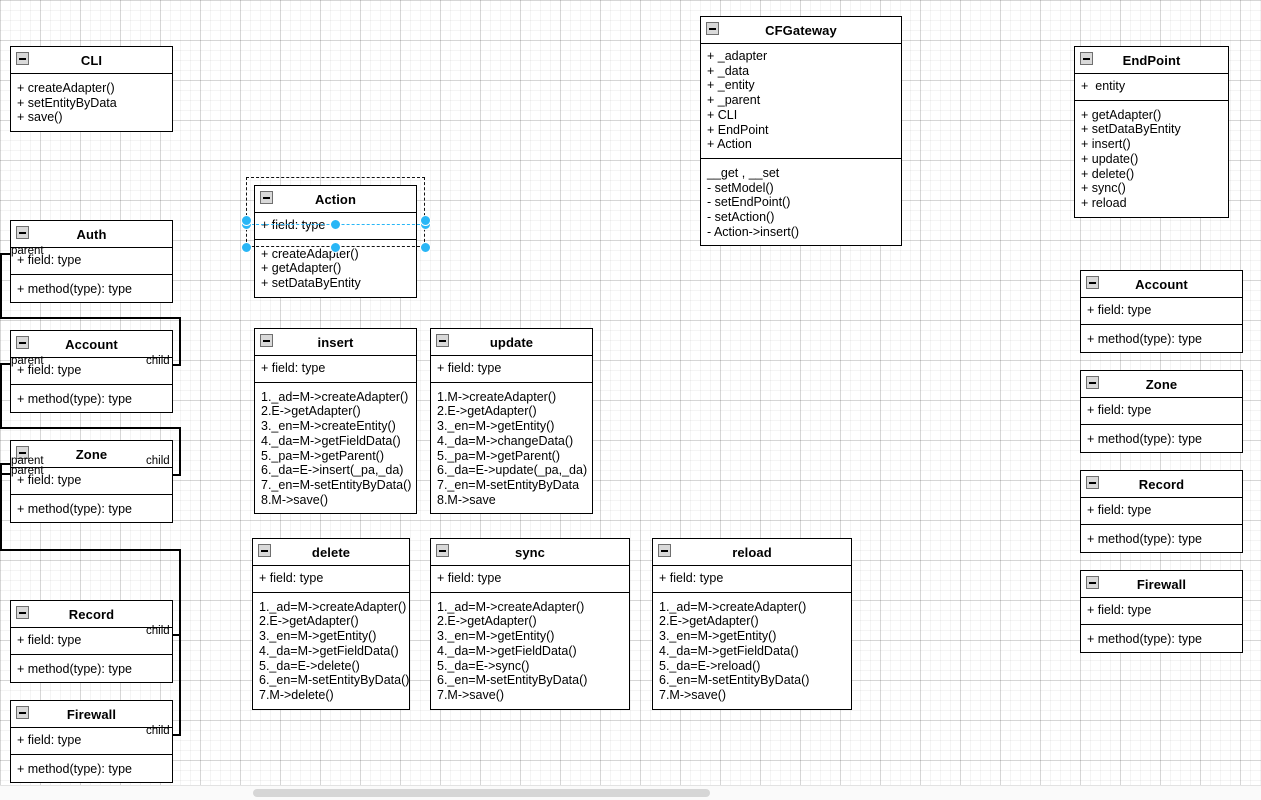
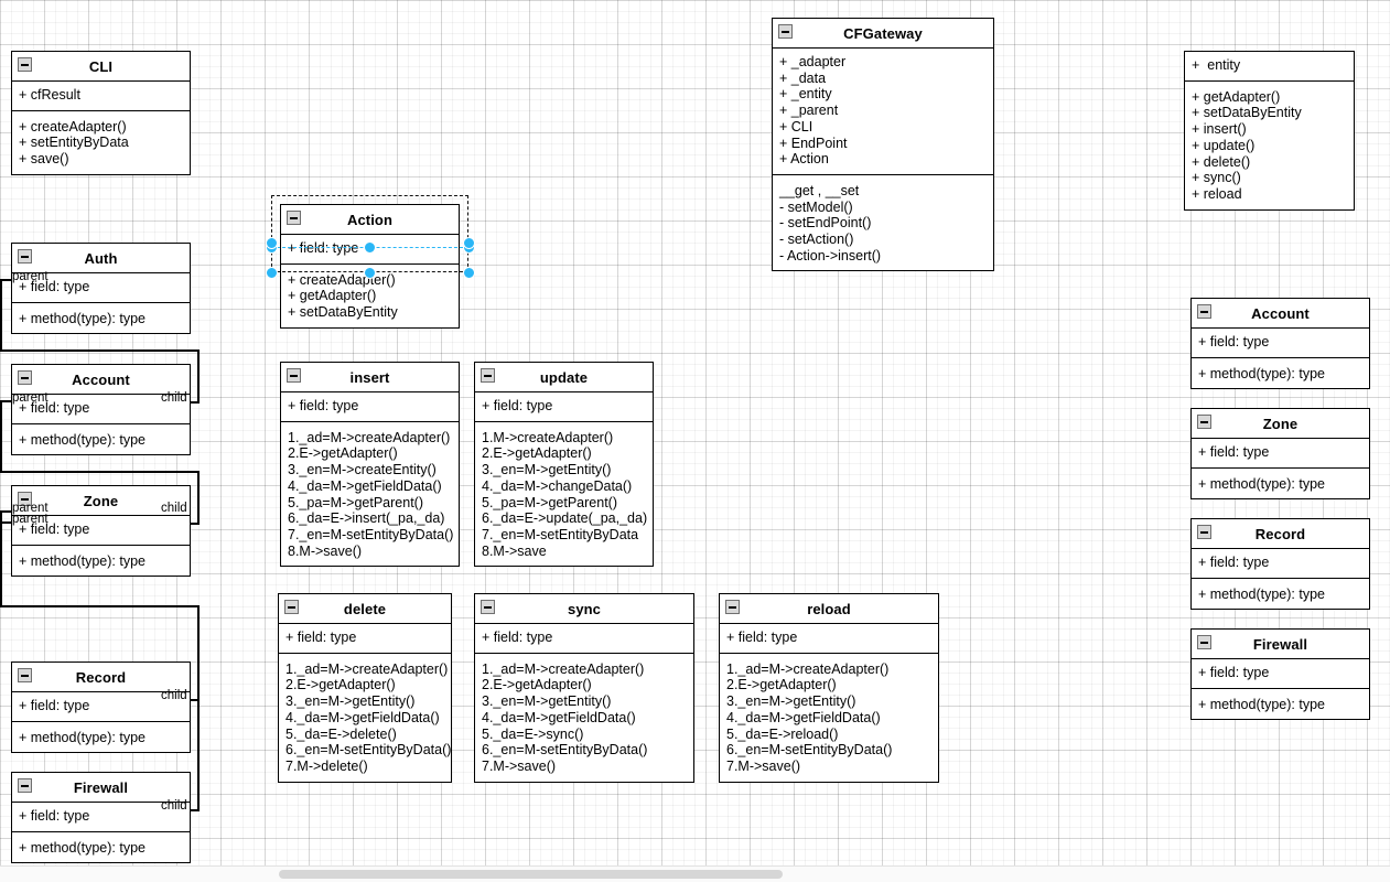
  parent
  parent
  child
  parent
  parent
  child
  child
  child
  CLI
+ + cfResult
  + createAdapter()
  + setEntityByData
  + save()
  Action
  + field: type
  + createAdapter()
  + getAdapter()
  + setDataByEntity
  CFGateway
  + _adapter
  + _data
  + _entity
  + _parent
  + CLI
  + EndPoint
  + Action
  __get , __set
  - setModel()
  - setEndPoint()
  - setAction()
  - Action->insert()
- EndPoint
  + entity
  + getAdapter()
  + setDataByEntity
  + insert()
  + update()
  + delete()
  + sync()
  + reload
  Auth
  + field: type
  + method(type): type
  Account
  + field: type
  + method(type): type
  Zone
  + field: type
  + method(type): type
  Record
  + field: type
  + method(type): type
  Firewall
  + field: type
  + method(type): type
  insert
  + field: type
  1._ad=M->createAdapter()
  2.E->getAdapter()
  3._en=M->createEntity()
  4._da=M->getFieldData()
  5._pa=M->getParent()
  6._da=E->insert(_pa,_da)
  7._en=M-setEntityByData()
  8.M->save()
  update
  + field: type
  1.M->createAdapter()
  2.E->getAdapter()
  3._en=M->getEntity()
  4._da=M->changeData()
  5._pa=M->getParent()
  6._da=E->update(_pa,_da)
  7._en=M-setEntityByData
  8.M->save
  delete
  + field: type
  1._ad=M->createAdapter()
  2.E->getAdapter()
  3._en=M->getEntity()
  4._da=M->getFieldData()
  5._da=E->delete()
  6._en=M-setEntityByData()
  7.M->delete()
  sync
  + field: type
  1._ad=M->createAdapter()
  2.E->getAdapter()
  3._en=M->getEntity()
  4._da=M->getFieldData()
  5._da=E->sync()
  6._en=M-setEntityByData()
  7.M->save()
  reload
  + field: type
  1._ad=M->createAdapter()
  2.E->getAdapter()
  3._en=M->getEntity()
  4._da=M->getFieldData()
  5._da=E->reload()
  6._en=M-setEntityByData()
  7.M->save()
  Account
  + field: type
  + method(type): type
  Zone
  + field: type
  + method(type): type
  Record
  + field: type
  + method(type): type
  Firewall
  + field: type
  + method(type): type
